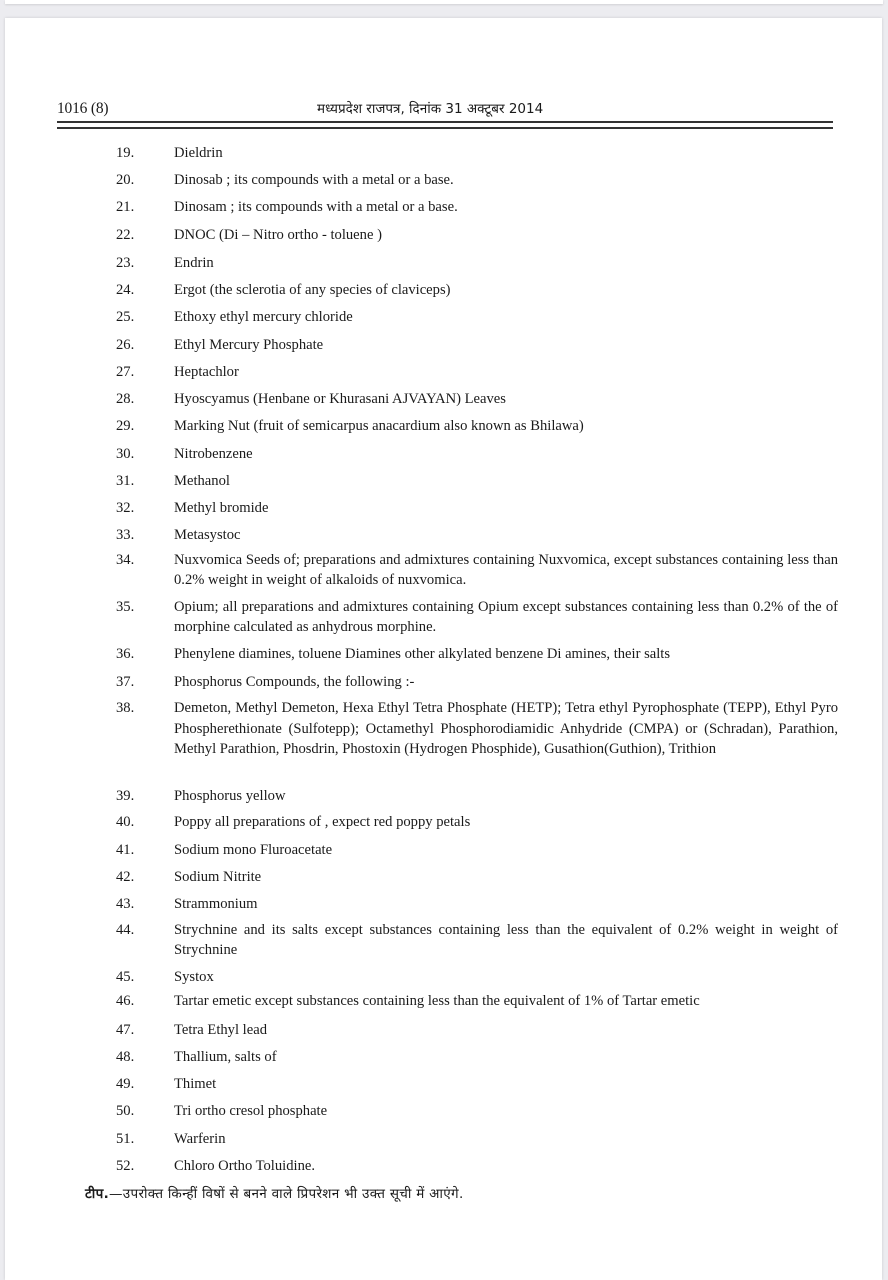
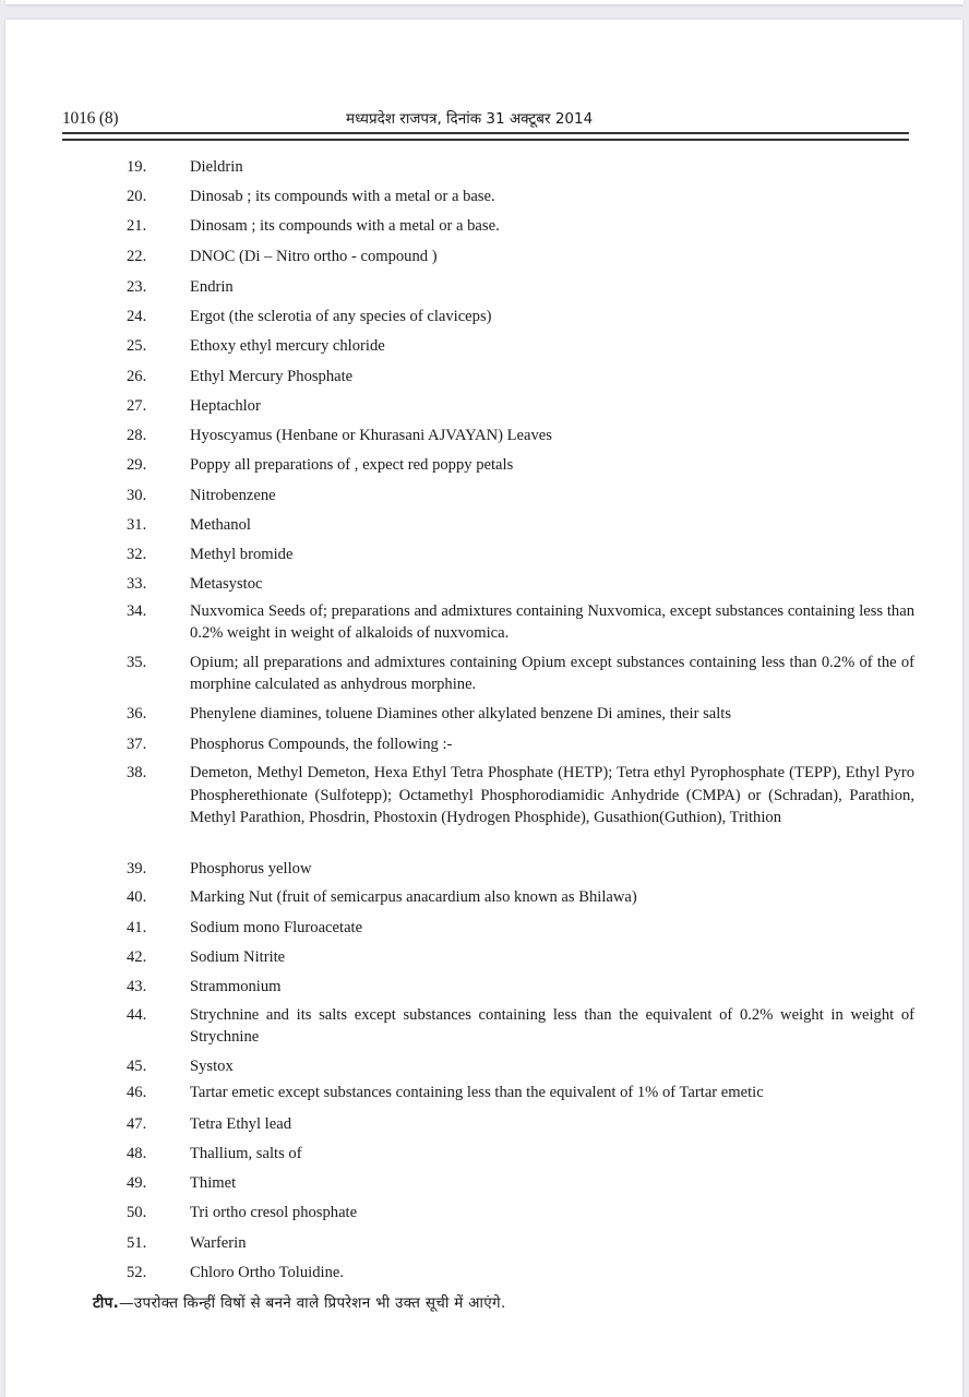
  1016 (8)
  मध्यप्रदेश राजपत्र, दिनांक 31 अक्टूबर 2014
  19.
  Dieldrin
  20.
  Dinosab ; its compounds with a metal or a base.
  21.
  Dinosam ; its compounds with a metal or a base.
  22.
- DNOC (Di – Nitro ortho - toluene )
+ DNOC (Di – Nitro ortho - compound )
  23.
  Endrin
  24.
  Ergot (the sclerotia of any species of claviceps)
  25.
  Ethoxy ethyl mercury chloride
  26.
  Ethyl Mercury Phosphate
  27.
  Heptachlor
  28.
  Hyoscyamus (Henbane or Khurasani AJVAYAN) Leaves
  29.
- Marking Nut (fruit of semicarpus anacardium also known as Bhilawa)
+ Poppy all preparations of , expect red poppy petals
  30.
  Nitrobenzene
  31.
  Methanol
  32.
  Methyl bromide
  33.
  Metasystoc
  34.
  Nuxvomica Seeds of; preparations and admixtures containing Nuxvomica, except substances containing less than 0.2% weight in weight of alkaloids of nuxvomica.
  35.
  Opium; all preparations and admixtures containing Opium except substances containing less than 0.2% of the of morphine calculated as anhydrous morphine.
  36.
  Phenylene diamines, toluene Diamines other alkylated benzene Di amines, their salts
  37.
  Phosphorus Compounds, the following :-
  38.
  Demeton, Methyl Demeton, Hexa Ethyl Tetra Phosphate (HETP); Tetra ethyl Pyrophosphate (TEPP), Ethyl Pyro Phospherethionate (Sulfotepp); Octamethyl Phosphorodiamidic Anhydride (CMPA) or (Schradan), Parathion, Methyl Parathion, Phosdrin, Phostoxin (Hydrogen Phosphide), Gusathion(Guthion), Trithion
  39.
  Phosphorus yellow
  40.
- Poppy all preparations of , expect red poppy petals
+ Marking Nut (fruit of semicarpus anacardium also known as Bhilawa)
  41.
  Sodium mono Fluroacetate
  42.
  Sodium Nitrite
  43.
  Strammonium
  44.
  Strychnine and its salts except substances containing less than the equivalent of 0.2% weight in weight of Strychnine
  45.
  Systox
  46.
  Tartar emetic except substances containing less than the equivalent of 1% of Tartar emetic
  47.
  Tetra Ethyl lead
  48.
  Thallium, salts of
  49.
  Thimet
  50.
  Tri ortho cresol phosphate
  51.
  Warferin
  52.
  Chloro Ortho Toluidine.
  टीप.—उपरोक्त किन्हीं विषों से बनने वाले प्रिपरेशन भी उक्त सूची में आएंगे.
